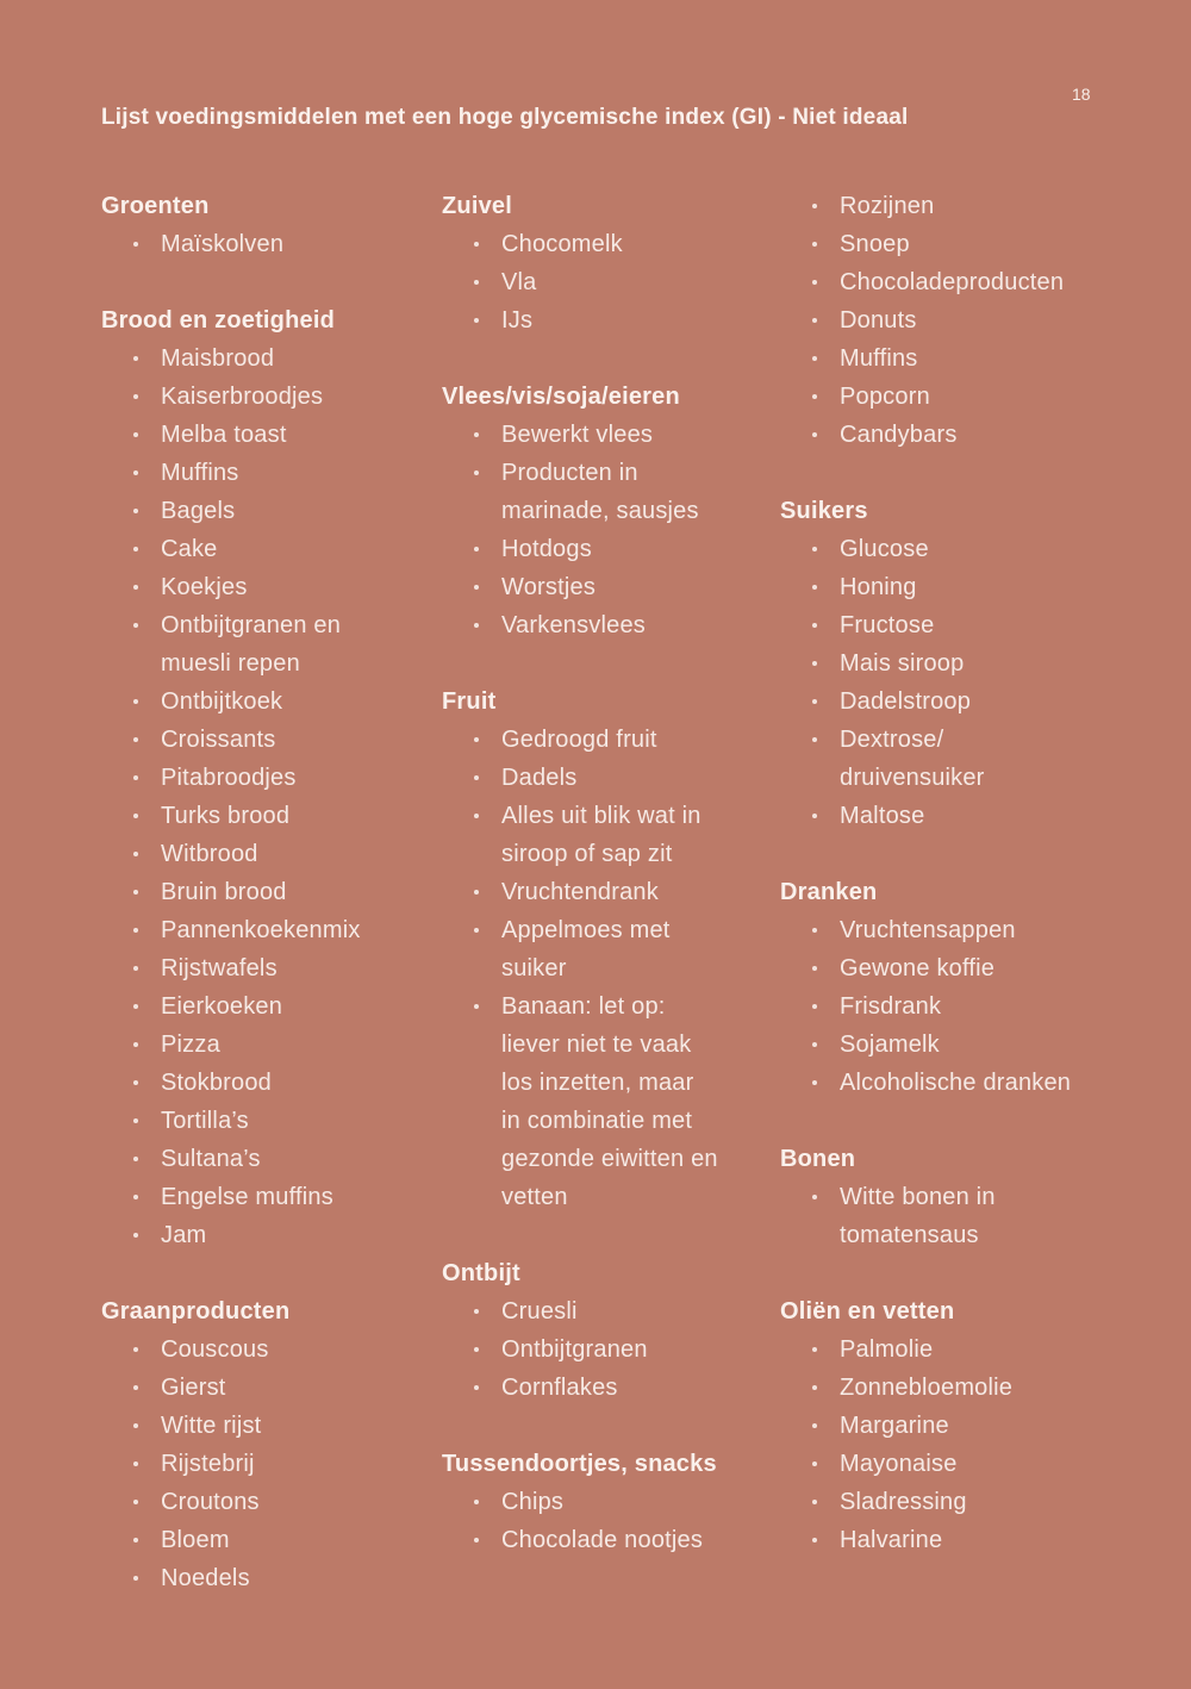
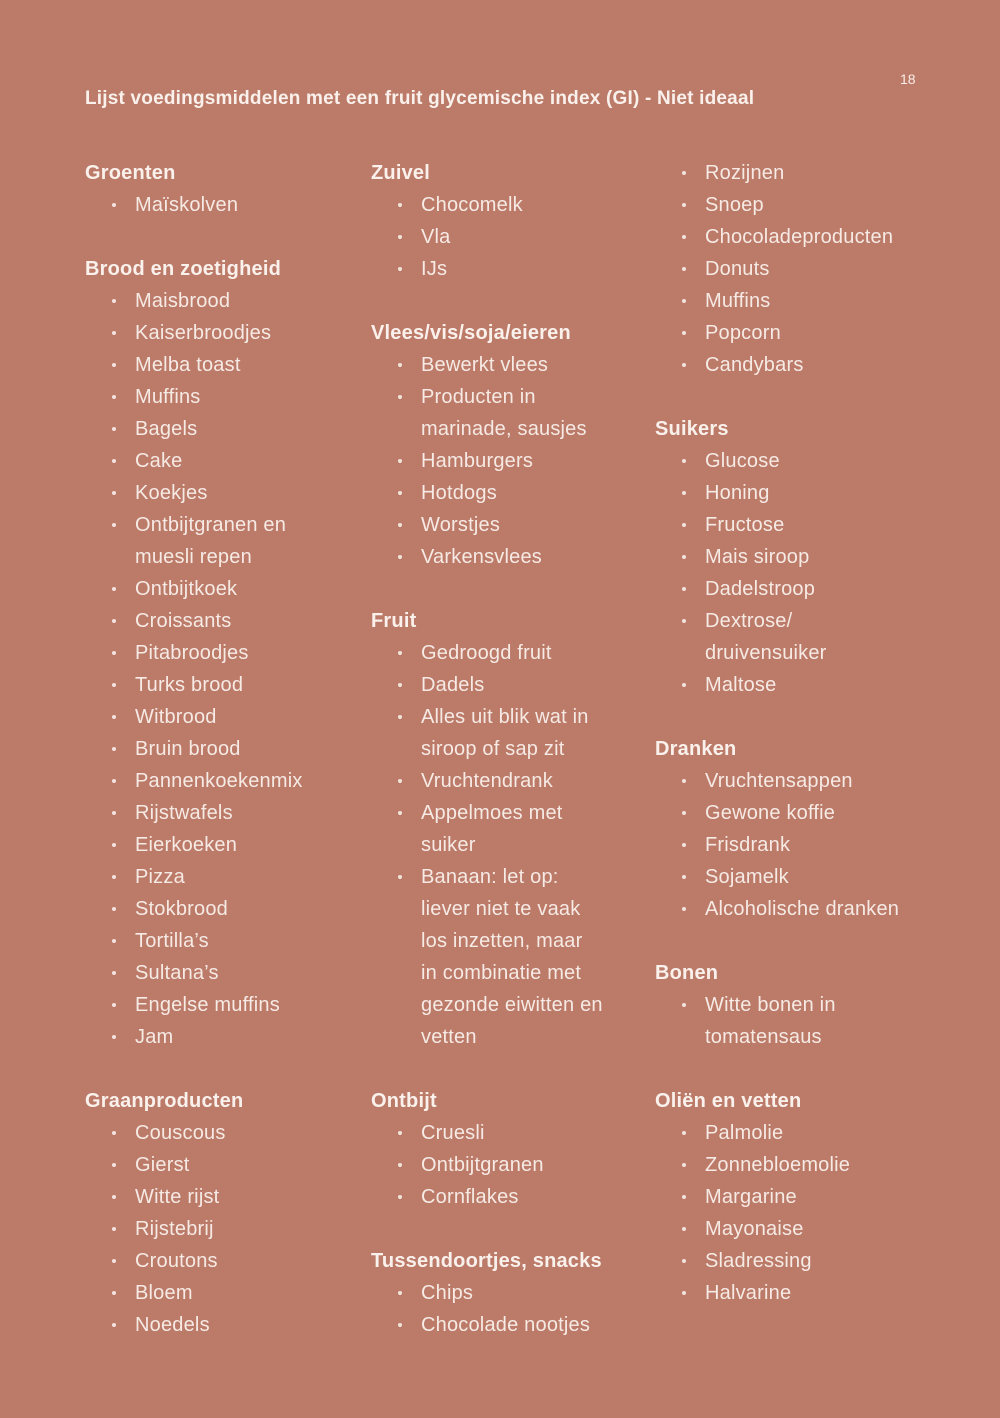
  18
- Lijst voedingsmiddelen met een hoge glycemische index (GI) - Niet ideaal
+ Lijst voedingsmiddelen met een fruit glycemische index (GI) - Niet ideaal
  Groenten
  Maïskolven
  Brood en zoetigheid
  Maisbrood
  Kaiserbroodjes
  Melba toast
  Muffins
  Bagels
  Cake
  Koekjes
  Ontbijtgranen en
  muesli repen
  Ontbijtkoek
  Croissants
  Pitabroodjes
  Turks brood
  Witbrood
  Bruin brood
  Pannenkoekenmix
  Rijstwafels
  Eierkoeken
  Pizza
  Stokbrood
  Tortilla’s
  Sultana’s
  Engelse muffins
  Jam
  Graanproducten
  Couscous
  Gierst
  Witte rijst
  Rijstebrij
  Croutons
  Bloem
  Noedels
  Zuivel
  Chocomelk
  Vla
  IJs
  Vlees/vis/soja/eieren
  Bewerkt vlees
  Producten in
  marinade, sausjes
+ Hamburgers
  Hotdogs
  Worstjes
  Varkensvlees
  Fruit
  Gedroogd fruit
  Dadels
  Alles uit blik wat in
  siroop of sap zit
  Vruchtendrank
  Appelmoes met
  suiker
  Banaan: let op:
  liever niet te vaak
  los inzetten, maar
  in combinatie met
  gezonde eiwitten en
  vetten
  Ontbijt
  Cruesli
  Ontbijtgranen
  Cornflakes
  Tussendoortjes, snacks
  Chips
  Chocolade nootjes
  Rozijnen
  Snoep
  Chocoladeproducten
  Donuts
  Muffins
  Popcorn
  Candybars
  Suikers
  Glucose
  Honing
  Fructose
  Mais siroop
  Dadelstroop
  Dextrose/
  druivensuiker
  Maltose
  Dranken
  Vruchtensappen
  Gewone koffie
  Frisdrank
  Sojamelk
  Alcoholische dranken
  Bonen
  Witte bonen in
  tomatensaus
  Oliën en vetten
  Palmolie
  Zonnebloemolie
  Margarine
  Mayonaise
  Sladressing
  Halvarine
